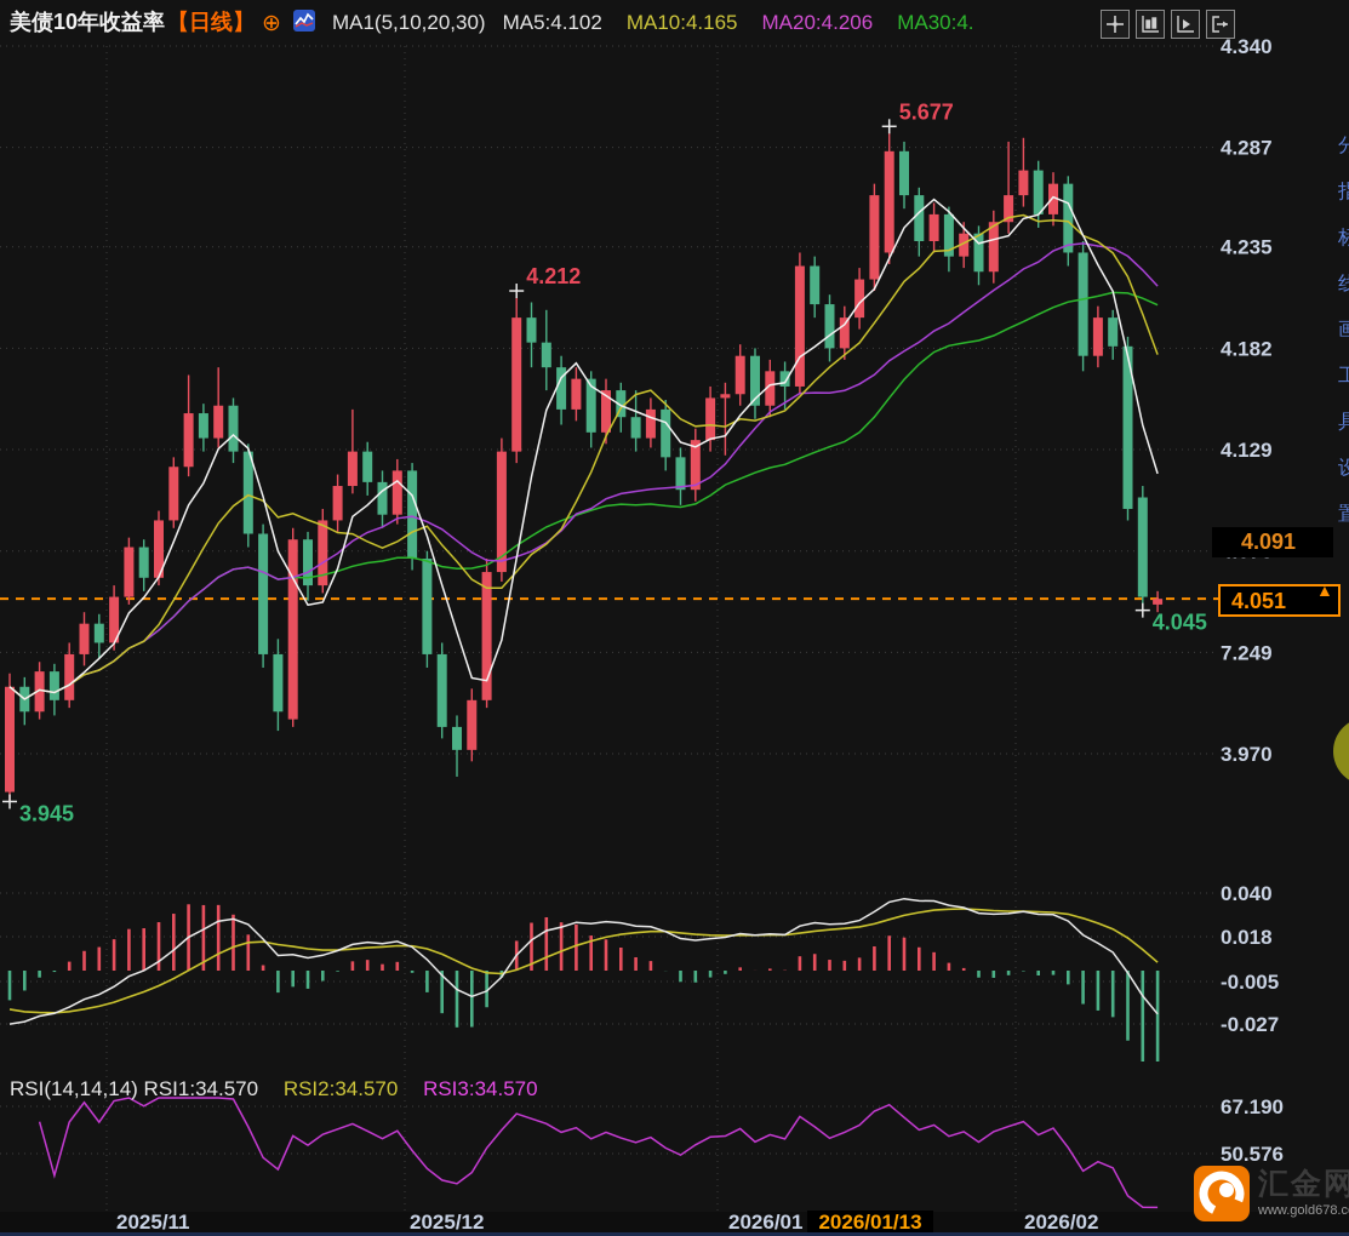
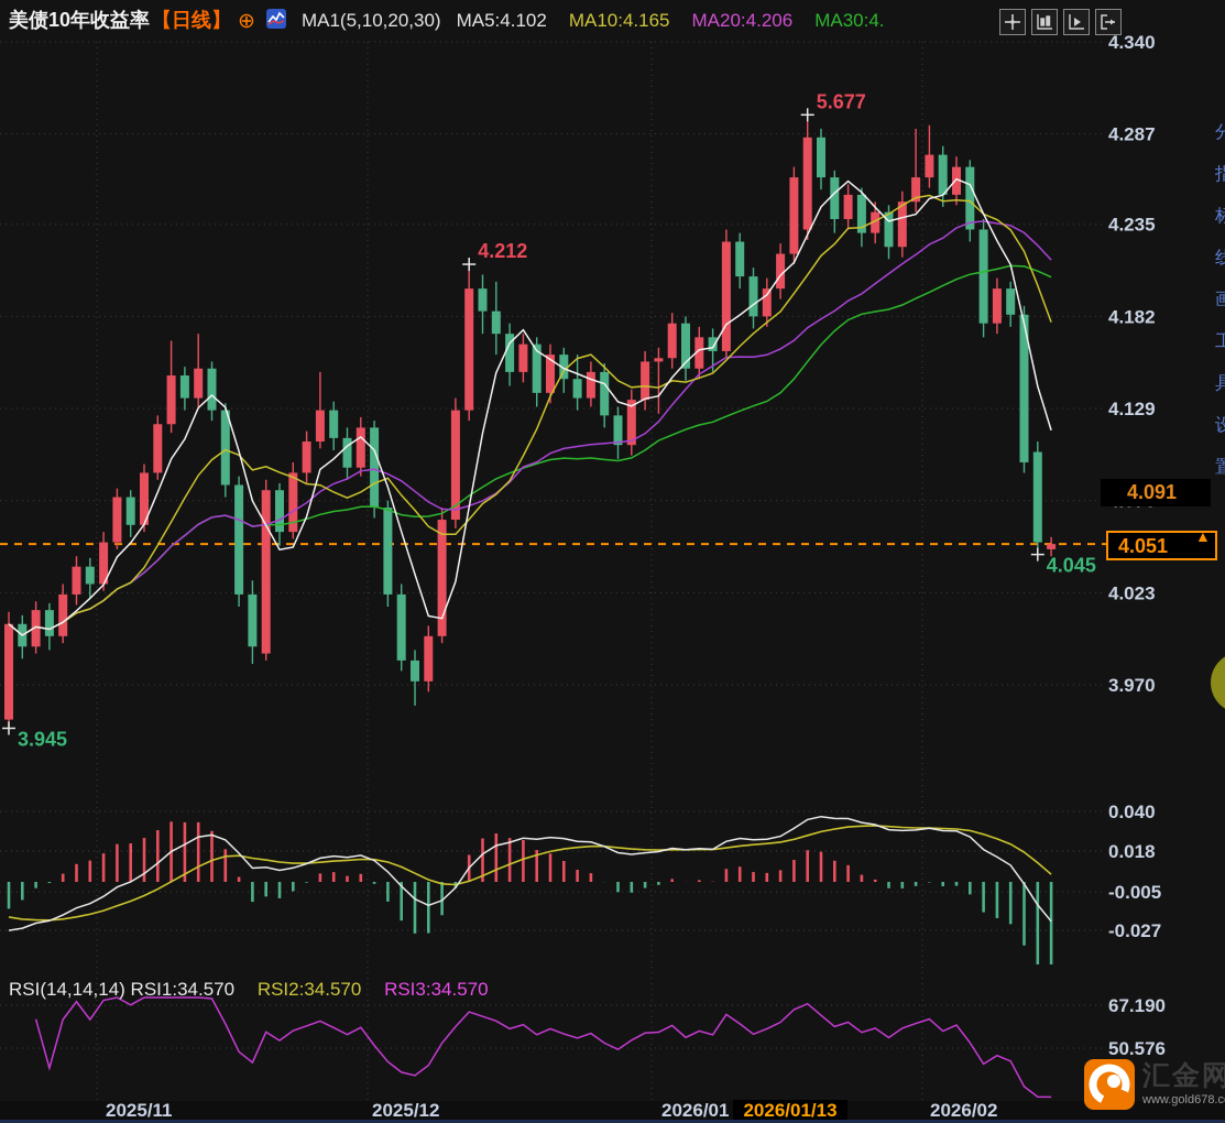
  3.945
  4.212
  5.677
  4.045
  4.340
  4.287
  4.235
  4.182
  4.129
- 7.249
+ 4.023
  3.970
  0.040
  0.018
  -0.005
  -0.027
  67.190
  50.576
  美债10年收益率
  【日线】
  ⊕
  MA1(5,10,20,30)
  MA5:4.102
  MA10:4.165
  MA20:4.206
  MA30:4.
  RSI(14,14,14) RSI1:34.570 RSI2:34.570 RSI3:34.570
  4.091
  4.051
  ▲
  2025/11
  2025/12
  2026/01
  2026/02
  2026/01/13
  汇金网
  www.gold678.c
  分
  指
  标
  线
  画
  工
  具
  设
  置
